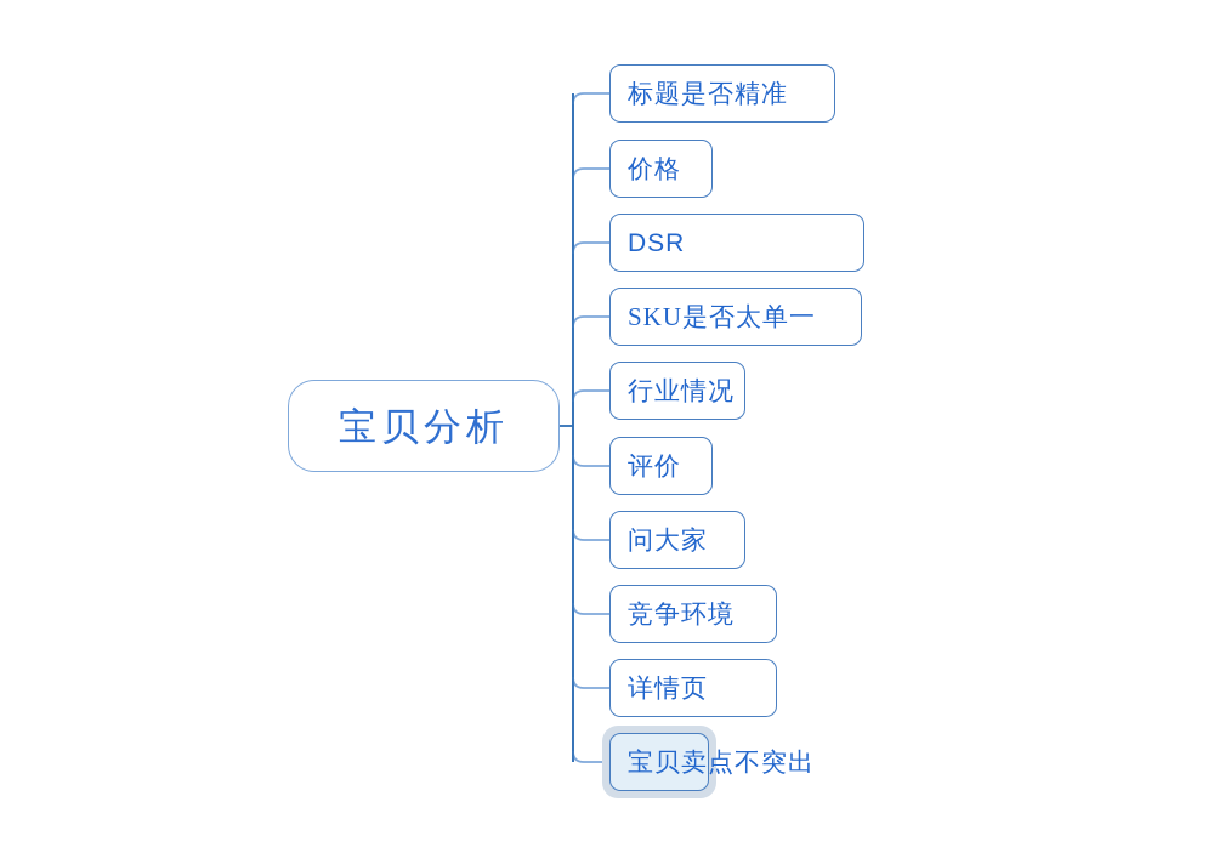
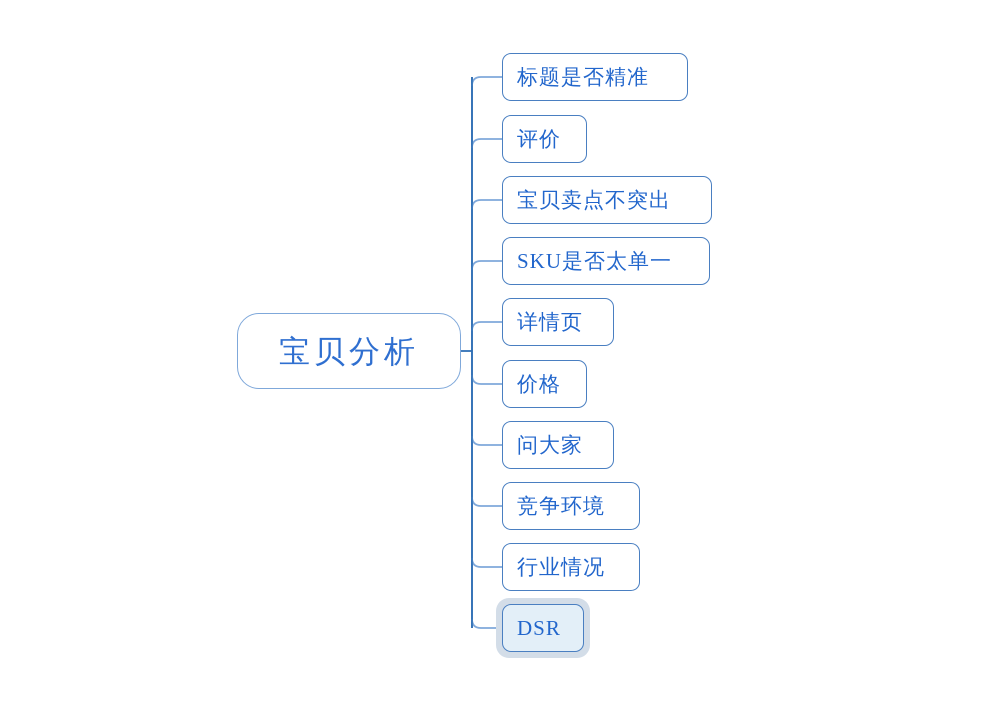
  宝贝分析
  标题是否精准
- 价格
+ 评价
- DSR
+ 宝贝卖点不突出
  SKU是否太单一
- 行业情况
+ 详情页
- 评价
+ 价格
  问大家
  竞争环境
- 详情页
+ 行业情况
- 宝贝卖点不突出
+ DSR
